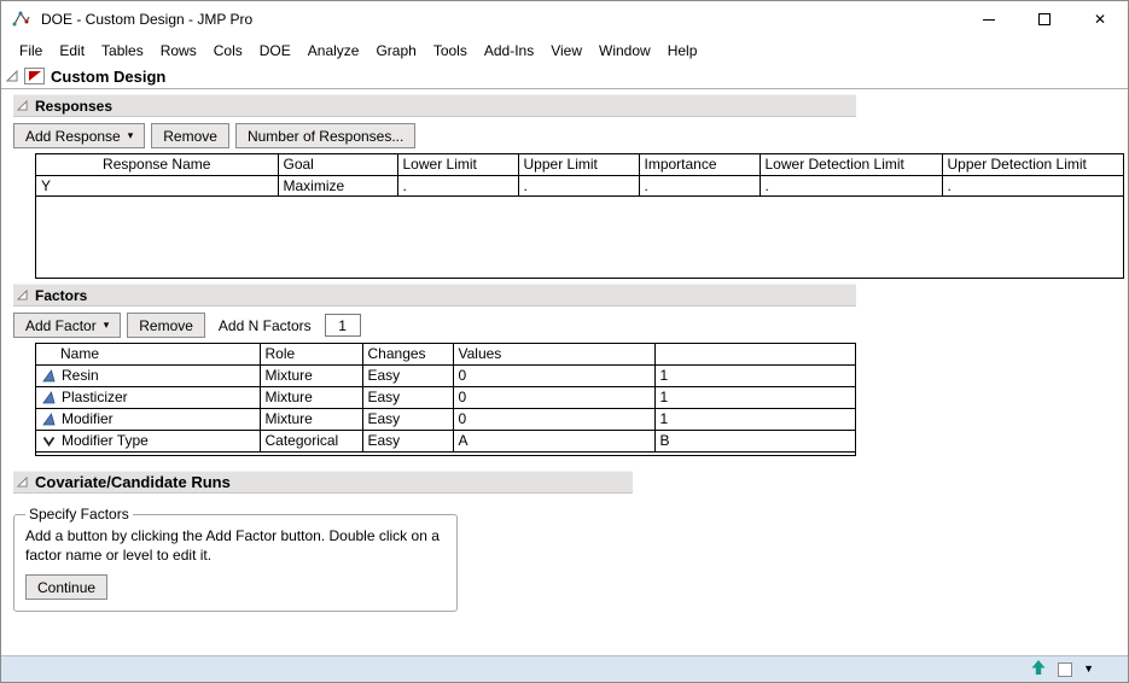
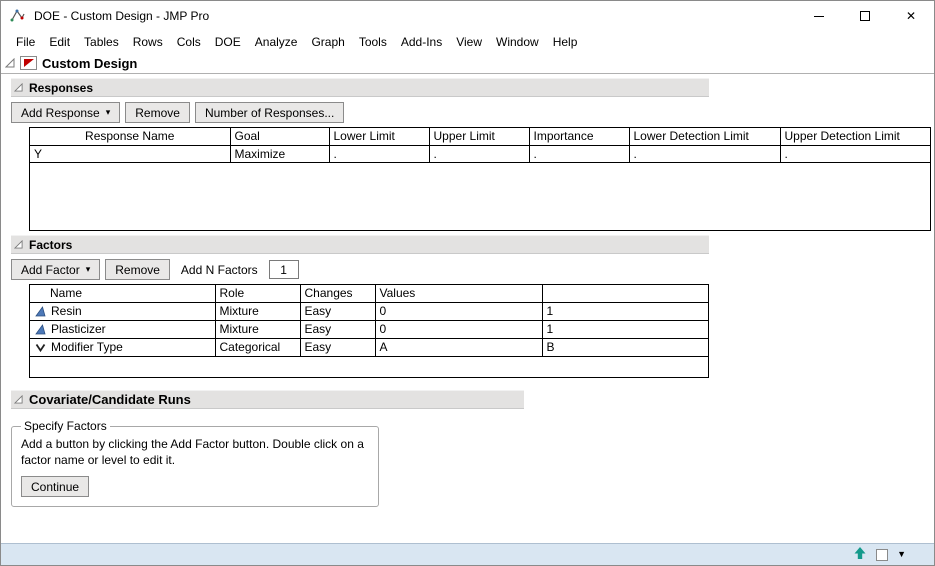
  DOE - Custom Design - JMP Pro
  ✕
  File
  Edit
  Tables
  Rows
  Cols
  DOE
  Analyze
  Graph
  Tools
  Add-Ins
  View
  Window
  Help
  Custom Design
  Responses
  Add Response
  ▾
  Remove
  Number of Responses...
  Response Name	Goal	Lower Limit	Upper Limit	Importance	Lower Detection Limit	Upper Detection Limit
  Y	Maximize	.	.	.	.	.
  Factors
  Add Factor
  ▾
  Remove
  Add N Factors
  1
  Name	Role	Changes	Values
  Resin	Mixture	Easy	0	1
  Plasticizer	Mixture	Easy	0	1
- Modifier	Mixture	Easy	0	1
  Modifier Type	Categorical	Easy	A	B
  Covariate/Candidate Runs
  Specify Factors
  Add a button by clicking the Add Factor button. Double click on a factor name or level to edit it.
  Continue
  ▼
